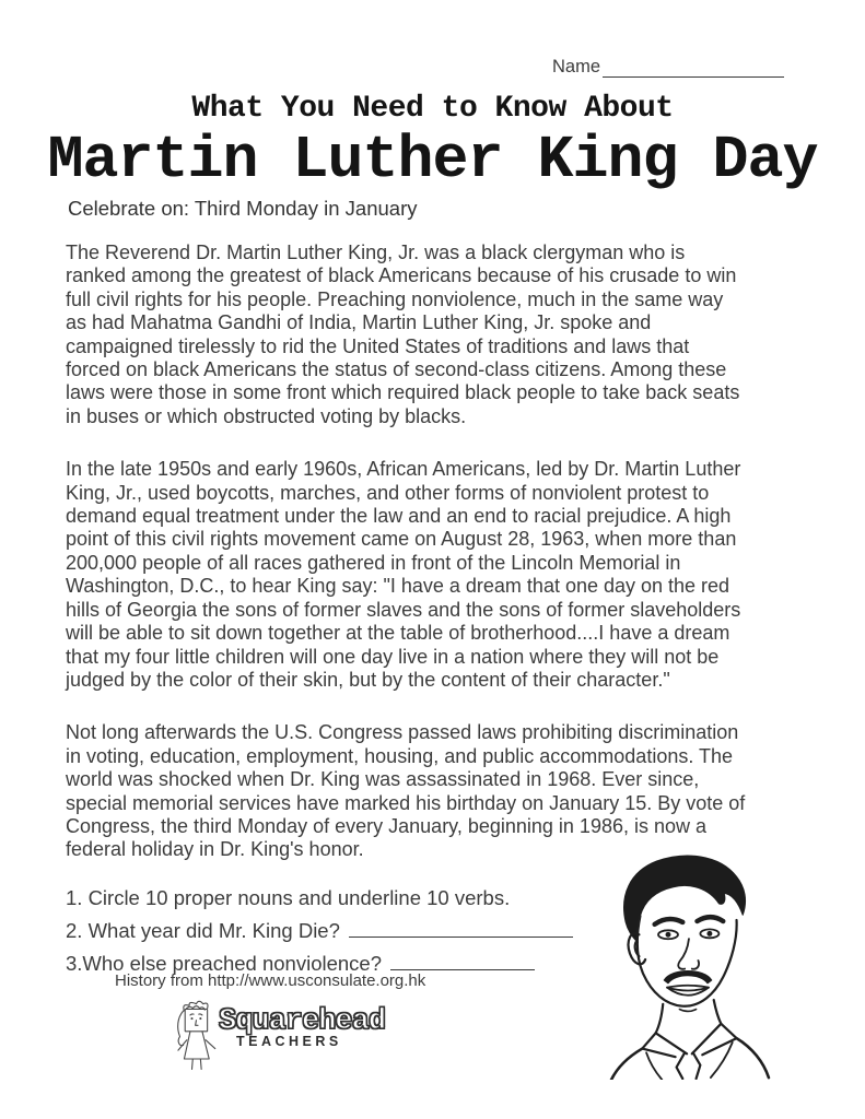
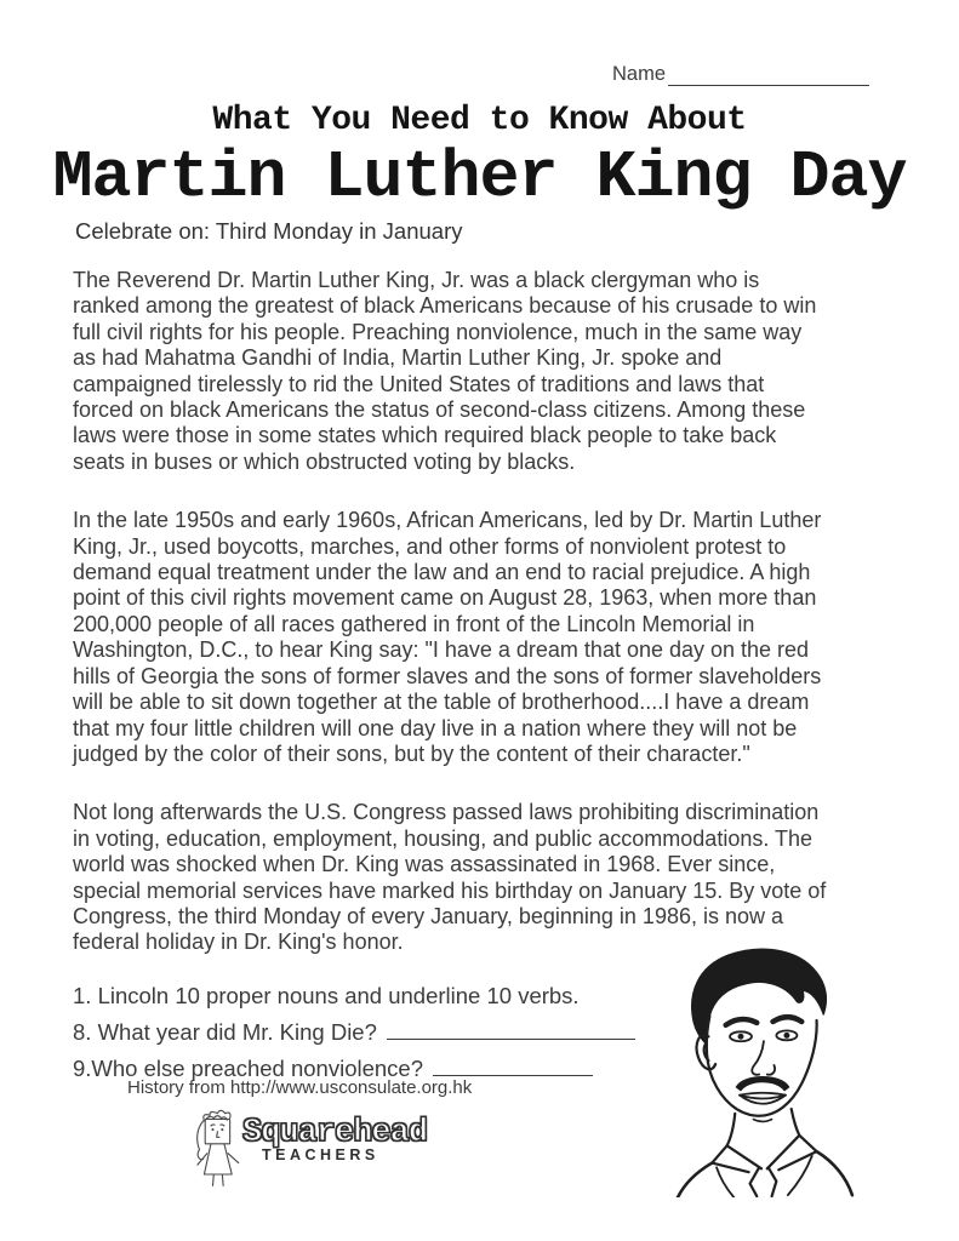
  Name
  What You Need to Know About
  Martin Luther King Day
  Celebrate on: Third Monday in January
- The Reverend Dr. Martin Luther King, Jr. was a black clergyman who is ranked among the greatest of black Americans because of his crusade to win full civil rights for his people. Preaching nonviolence, much in the same way as had Mahatma Gandhi of India, Martin Luther King, Jr. spoke and campaigned tirelessly to rid the United States of traditions and laws that forced on black Americans the status of second-class citizens. Among these laws were those in some front which required black people to take back seats in buses or which obstructed voting by blacks.
+ The Reverend Dr. Martin Luther King, Jr. was a black clergyman who is ranked among the greatest of black Americans because of his crusade to win full civil rights for his people. Preaching nonviolence, much in the same way as had Mahatma Gandhi of India, Martin Luther King, Jr. spoke and campaigned tirelessly to rid the United States of traditions and laws that forced on black Americans the status of second-class citizens. Among these laws were those in some states which required black people to take back seats in buses or which obstructed voting by blacks.
- In the late 1950s and early 1960s, African Americans, led by Dr. Martin Luther King, Jr., used boycotts, marches, and other forms of nonviolent protest to demand equal treatment under the law and an end to racial prejudice. A high point of this civil rights movement came on August 28, 1963, when more than 200,000 people of all races gathered in front of the Lincoln Memorial in Washington, D.C., to hear King say: "I have a dream that one day on the red hills of Georgia the sons of former slaves and the sons of former slaveholders will be able to sit down together at the table of brotherhood....I have a dream that my four little children will one day live in a nation where they will not be judged by the color of their skin, but by the content of their character."
+ In the late 1950s and early 1960s, African Americans, led by Dr. Martin Luther King, Jr., used boycotts, marches, and other forms of nonviolent protest to demand equal treatment under the law and an end to racial prejudice. A high point of this civil rights movement came on August 28, 1963, when more than 200,000 people of all races gathered in front of the Lincoln Memorial in Washington, D.C., to hear King say: "I have a dream that one day on the red hills of Georgia the sons of former slaves and the sons of former slaveholders will be able to sit down together at the table of brotherhood....I have a dream that my four little children will one day live in a nation where they will not be judged by the color of their sons, but by the content of their character."
  Not long afterwards the U.S. Congress passed laws prohibiting discrimination in voting, education, employment, housing, and public accommodations. The world was shocked when Dr. King was assassinated in 1968. Ever since, special memorial services have marked his birthday on January 15. By vote of Congress, the third Monday of every January, beginning in 1986, is now a federal holiday in Dr. King's honor.
- 1. Circle 10 proper nouns and underline 10 verbs.
+ 1. Lincoln 10 proper nouns and underline 10 verbs.
- 2. What year did Mr. King Die?
+ 8. What year did Mr. King Die?
- 3.Who else preached nonviolence?
+ 9.Who else preached nonviolence?
  History from http://www.usconsulate.org.hk
  Squarehead
  TEACHERS
